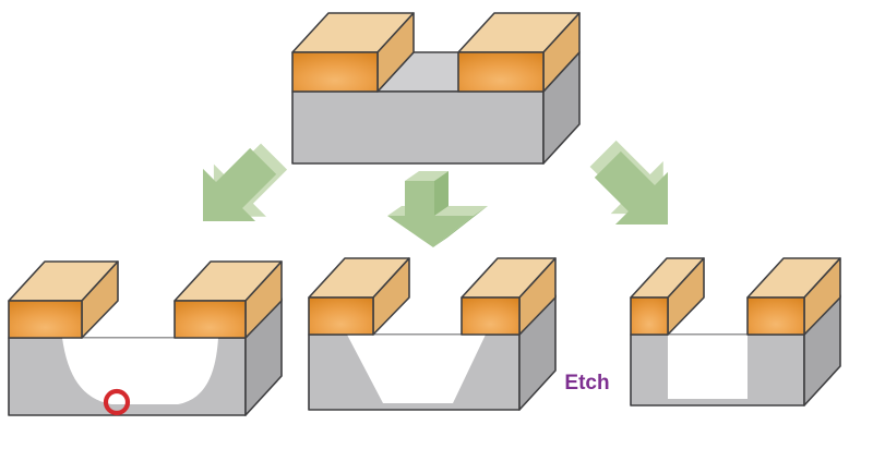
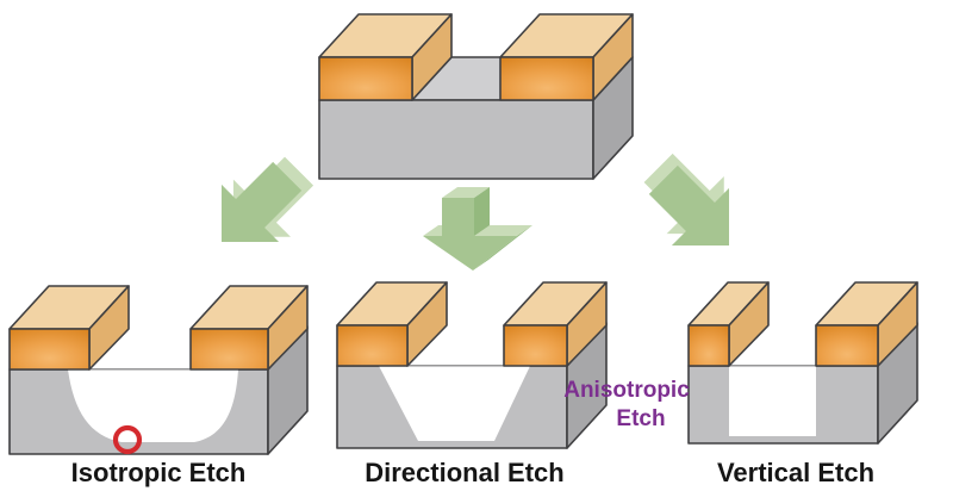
+ Isotropic Etch
+ Directional Etch
+ Vertical Etch
+ Anisotropic
  Etch
